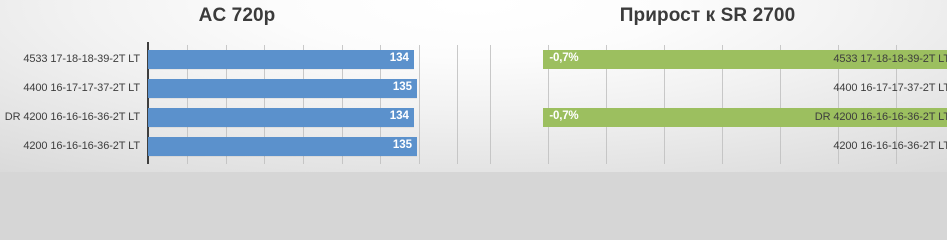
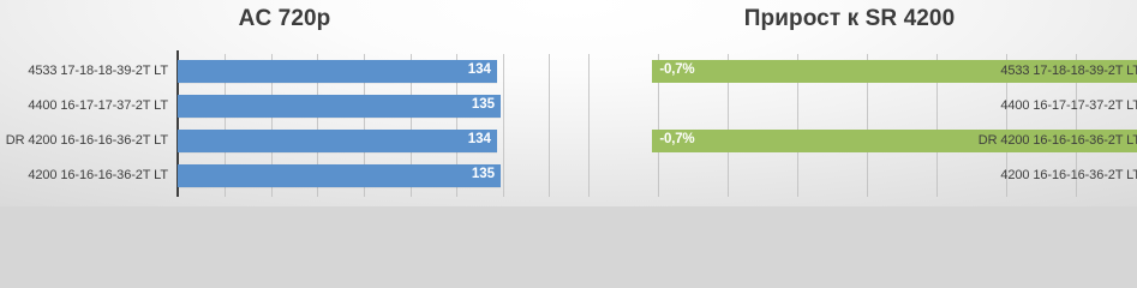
  AC 720p
  4533 17-18-18-39-2T LT
  134
  4400 16-17-17-37-2T LT
  135
  DR 4200 16-16-16-36-2T LT
  134
  4200 16-16-16-36-2T LT
  135
- Прирост к SR 2700
+ Прирост к SR 4200
  -0,7%
  4533 17-18-18-39-2T L
  4400 16-17-17-37-2T L
  -0,7%
  DR 4200 16-16-16-36-2T L
  4200 16-16-16-36-2T L
